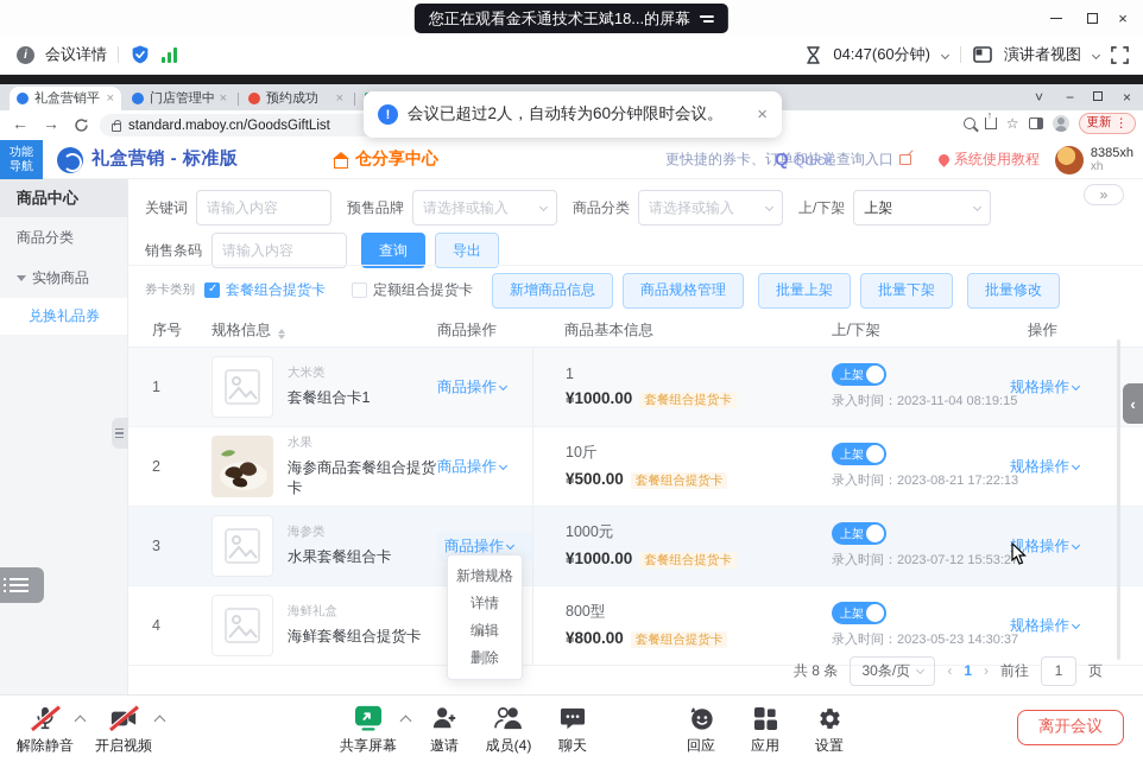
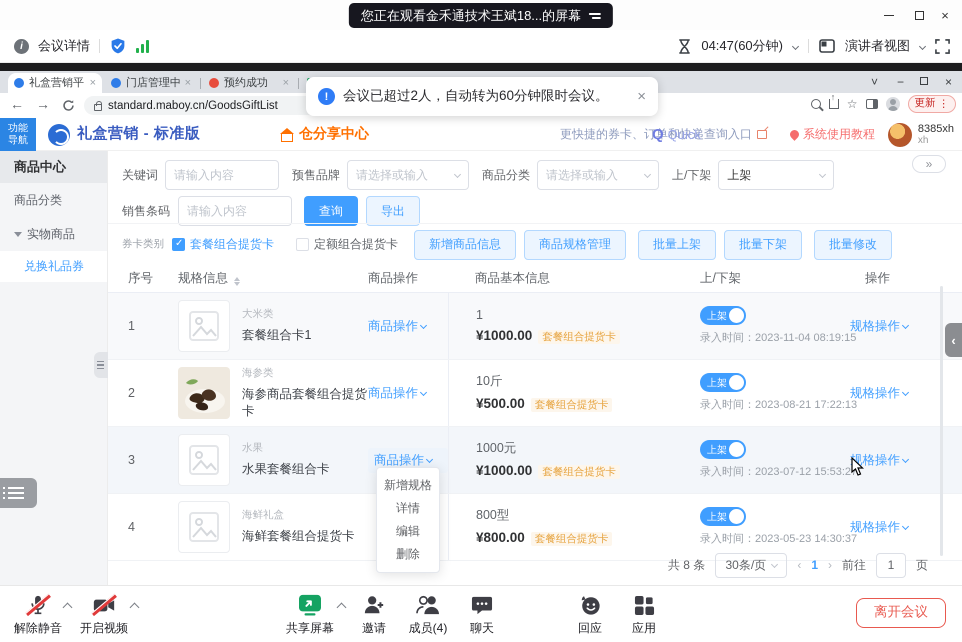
  您正在观看金禾通技术王斌18...的屏幕
  ×
  i
  会议详情
  04:47(60分钟)
  演讲者视图
  ×
  门店管理中
  ×
  预约成功
  ×
  ˅
  −
  ×
  ←
  →
  standard.maboy.cn/GoodsGiftList
  ☆
  更新
  ⋮
  功能
  导航
  礼盒营销 - 标准版
  仓分享中心
  更快捷的券卡、订单和快递查询入口
  Q
  Quick
  系统使用教程
  8385xh
  xh
  商品中心
  商品分类
  实物商品
  兑换礼品券
  关键词
  请输入内容
  预售品牌
  请选择或输入
  商品分类
  请选择或输入
  上/下架
  上架
  »
  销售条码
  请输入内容
  查询
  导出
  券卡类别
  套餐组合提货卡
  定额组合提货卡
  新增商品信息
  商品规格管理
  批量上架
  批量下架
  批量修改
  序号
  规格信息
  商品操作
  商品基本信息
  上/下架
  操作
  1
  大米类
  套餐组合卡1
  商品操作
  1
  ¥1000.00 套餐组合提货卡
  上架
  录入时间：2023-11-04 08:19:15
  规格操作
  2
- 水果
+ 海参类
  海参商品套餐组合提货卡
  商品操作
  10斤
  ¥500.00 套餐组合提货卡
  上架
  录入时间：2023-08-21 17:22:13
  规格操作
  3
- 海参类
+ 水果
  水果套餐组合卡
  商品操作
  1000元
  ¥1000.00 套餐组合提货卡
  上架
  录入时间：2023-07-12 15:53:2
  规格操作
  4
  海鲜礼盒
  海鲜套餐组合提货卡
  800型
  ¥800.00 套餐组合提货卡
  上架
  录入时间：2023-05-23 14:30:37
  规格操作
  新增规格
  详情
  编辑
  删除
  共 8 条
  30条/页
  ‹
  1
  ›
  前往
  1
  页
  ‹
  !
  会议已超过2人，自动转为60分钟限时会议。
  ×
  解除静音
  开启视频
  共享屏幕
  邀请
  成员(4)
  聊天
  回应
  应用
- 设置
  离开会议
